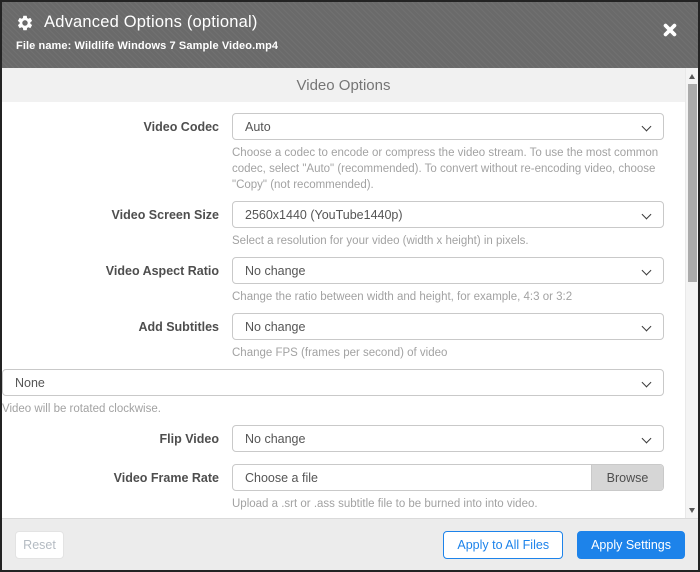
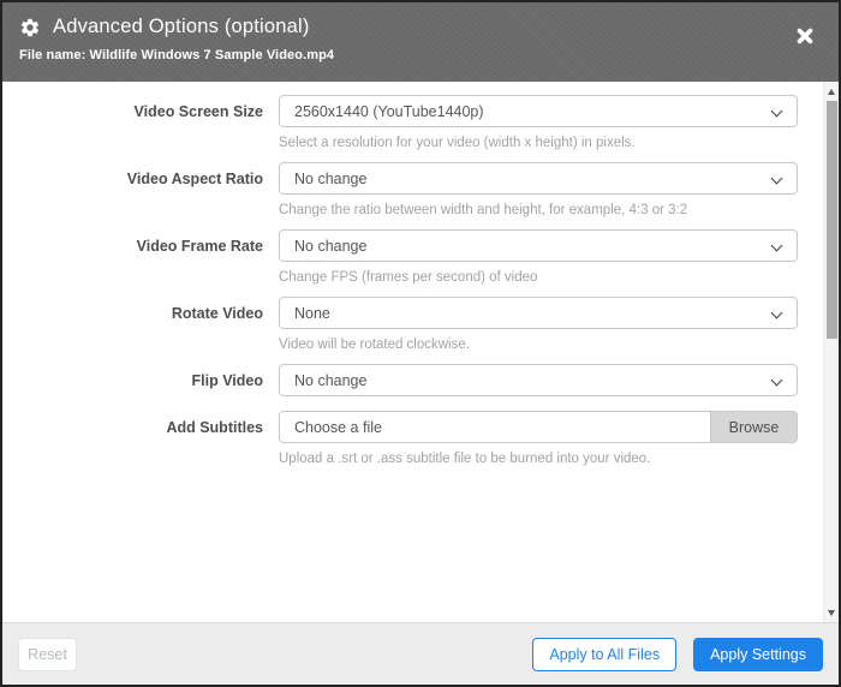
  Advanced Options (optional)
  File name: Wildlife Windows 7 Sample Video.mp4
- Video Options
- Video Codec
- Auto
- Choose a codec to encode or compress the video stream. To use the most common codec, select "Auto" (recommended). To convert without re-encoding video, choose "Copy" (not recommended).
  Video Screen Size
  2560x1440 (YouTube1440p)
  Select a resolution for your video (width x height) in pixels.
  Video Aspect Ratio
  No change
  Change the ratio between width and height, for example, 4:3 or 3:2
- Add Subtitles
+ Video Frame Rate
  No change
  Change FPS (frames per second) of video
+ Rotate Video
  None
  Video will be rotated clockwise.
  Flip Video
  No change
- Video Frame Rate
+ Add Subtitles
  Choose a file
  Browse
- Upload a .srt or .ass subtitle file to be burned into into video.
+ Upload a .srt or .ass subtitle file to be burned into your video.
  Reset
  Apply to All Files
  Apply Settings
